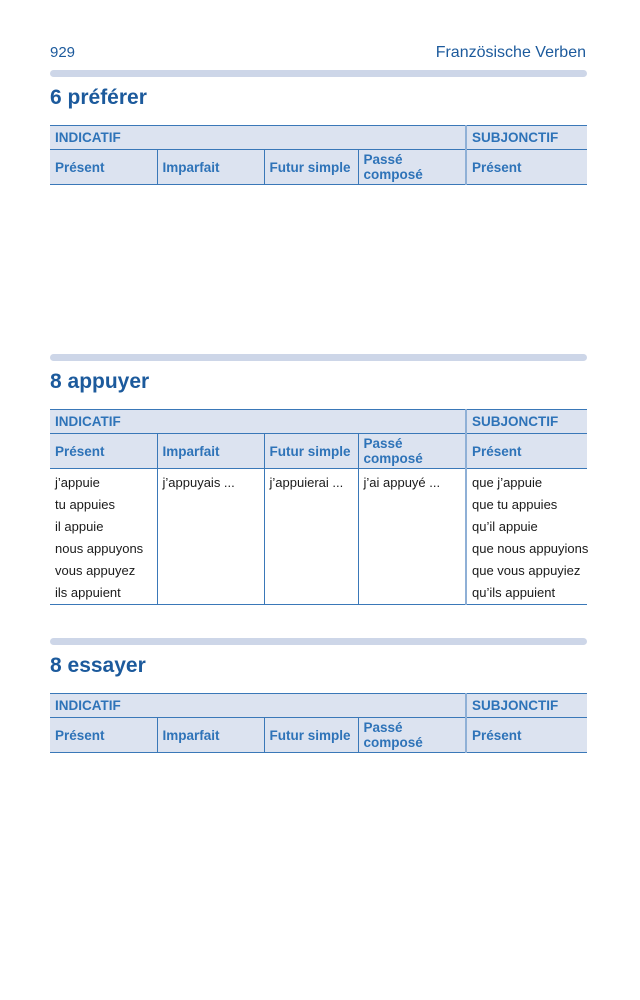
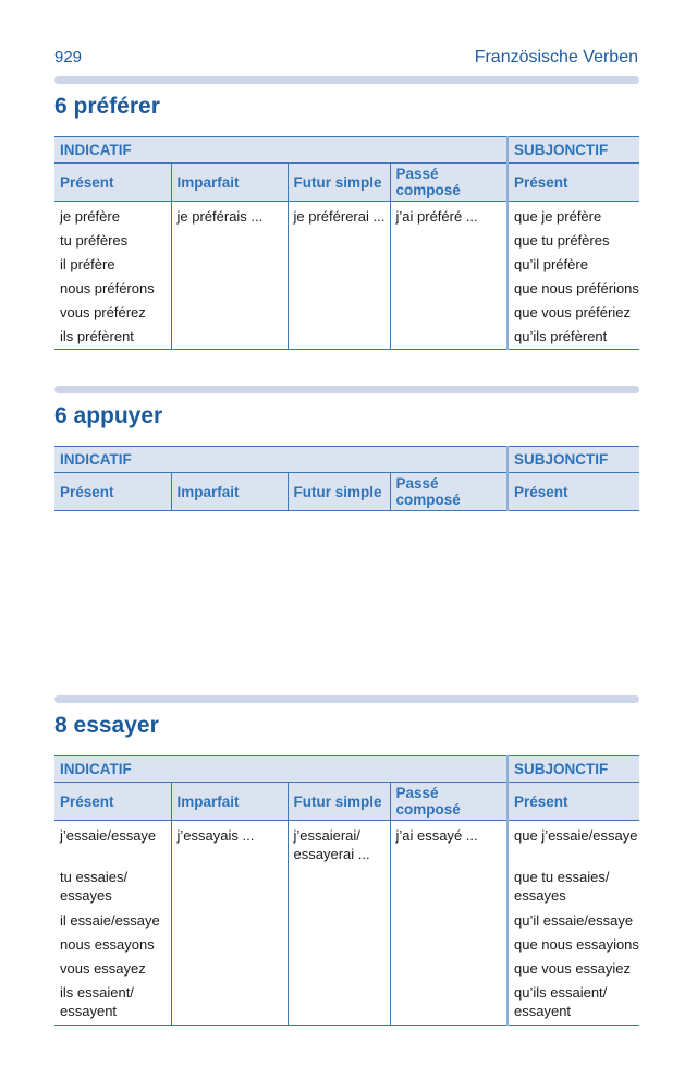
  929
  Französische Verben
  6 préférer
  INDICATIF	SUBJONCTIF
  Présent	Imparfait	Futur simple	Passé composé	Présent
+ je préfère tu préfères il préfère nous préférons vous préférez ils préfèrent	je préférais ...	je préférerai ...	j’ai préféré ...	que je préfère que tu préfères qu’il préfère que nous préférions que vous préfériez qu’ils préfèrent
- 8 appuyer
+ 6 appuyer
  INDICATIF	SUBJONCTIF
  Présent	Imparfait	Futur simple	Passé composé	Présent
- j’appuie tu appuies il appuie nous appuyons vous appuyez ils appuient	j’appuyais ...	j’appuierai ...	j’ai appuyé ...	que j’appuie que tu appuies qu’il appuie que nous appuyions que vous appuyiez qu’ils appuient
  8 essayer
  INDICATIF	SUBJONCTIF
  Présent	Imparfait	Futur simple	Passé composé	Présent
+ j’essaie/essaye tu essaies/ essayes il essaie/essaye nous essayons vous essayez ils essaient/ essayent	j’essayais ...	j’essaierai/ essayerai ...	j’ai essayé ...	que j’essaie/essaye que tu essaies/ essayes qu’il essaie/essaye que nous essayions que vous essayiez qu’ils essaient/ essayent
